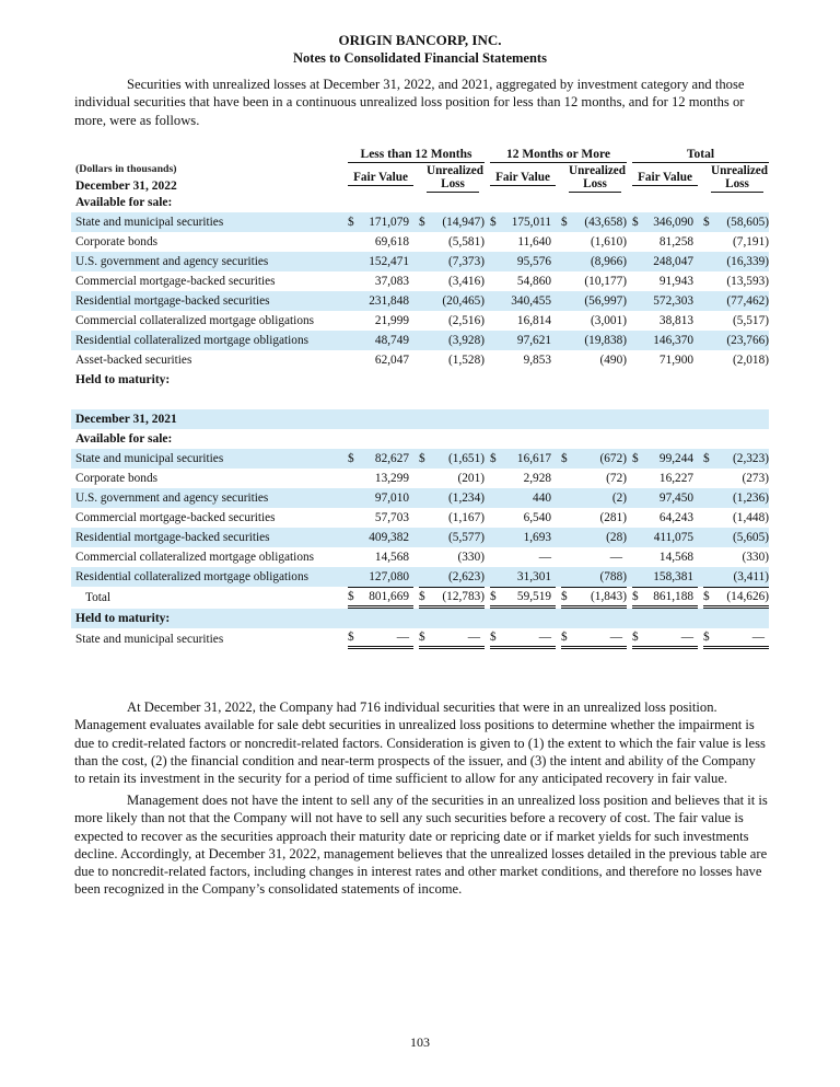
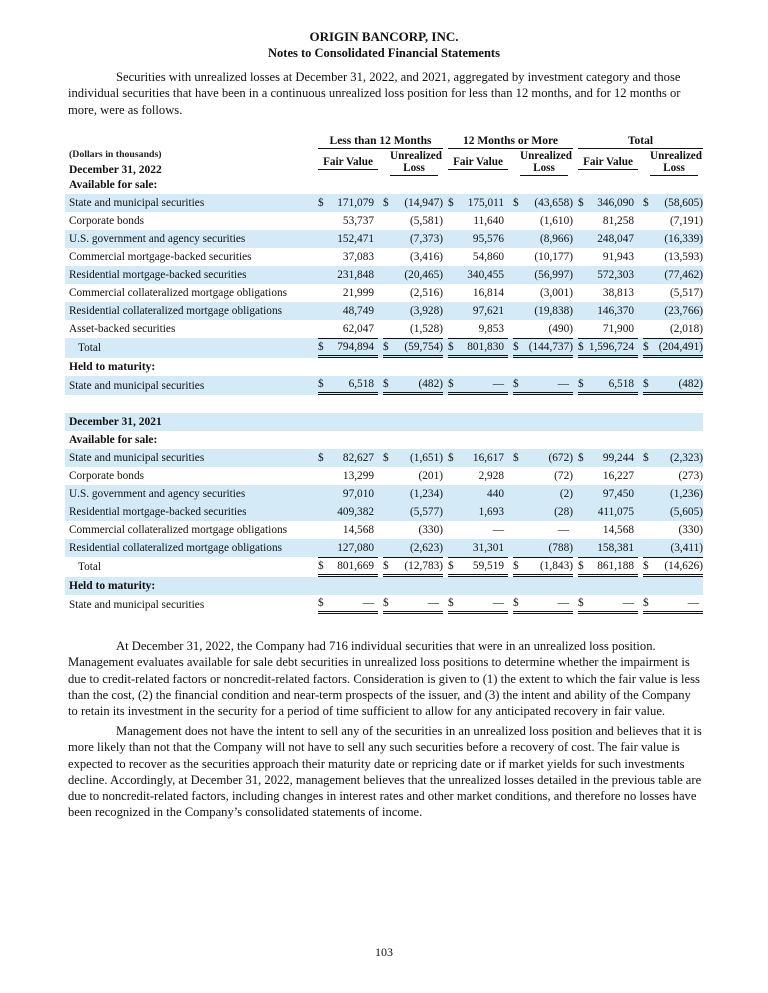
  ORIGIN BANCORP, INC.
  Notes to Consolidated Financial Statements
  Securities with unrealized losses at December 31, 2022, and 2021, aggregated by investment category and those individual securities that have been in a continuous unrealized loss position for less than 12 months, and for 12 months or more, were as follows.
  	Less than 12 Months	12 Months or More	Total
  (Dollars in thousands) December 31, 2022	Fair Value	Unrealized Loss	Fair Value	Unrealized Loss	Fair Value	Unrealized Loss
  Available for sale:
  State and municipal securities	$ 171,079	$ (14,947)	$ 175,011	$ (43,658)	$ 346,090	$ (58,605)
- Corporate bonds	69,618	(5,581)	11,640	(1,610)	81,258	(7,191)
+ Corporate bonds	53,737	(5,581)	11,640	(1,610)	81,258	(7,191)
  U.S. government and agency securities	152,471	(7,373)	95,576	(8,966)	248,047	(16,339)
  Commercial mortgage-backed securities	37,083	(3,416)	54,860	(10,177)	91,943	(13,593)
  Residential mortgage-backed securities	231,848	(20,465)	340,455	(56,997)	572,303	(77,462)
  Commercial collateralized mortgage obligations	21,999	(2,516)	16,814	(3,001)	38,813	(5,517)
  Residential collateralized mortgage obligations	48,749	(3,928)	97,621	(19,838)	146,370	(23,766)
  Asset-backed securities	62,047	(1,528)	9,853	(490)	71,900	(2,018)
+ Total	$ 794,894	$ (59,754)	$ 801,830	$ (144,737)	$ 1,596,724	$ (204,491)
  Held to maturity:
+ State and municipal securities	$ 6,518	$ (482)	$ —	$ —	$ 6,518	$ (482)
  December 31, 2021
  Available for sale:
  State and municipal securities	$ 82,627	$ (1,651)	$ 16,617	$ (672)	$ 99,244	$ (2,323)
  Corporate bonds	13,299	(201)	2,928	(72)	16,227	(273)
  U.S. government and agency securities	97,010	(1,234)	440	(2)	97,450	(1,236)
- Commercial mortgage-backed securities	57,703	(1,167)	6,540	(281)	64,243	(1,448)
  Residential mortgage-backed securities	409,382	(5,577)	1,693	(28)	411,075	(5,605)
  Commercial collateralized mortgage obligations	14,568	(330)	—	—	14,568	(330)
  Residential collateralized mortgage obligations	127,080	(2,623)	31,301	(788)	158,381	(3,411)
  Total	$ 801,669	$ (12,783)	$ 59,519	$ (1,843)	$ 861,188	$ (14,626)
  Held to maturity:
  State and municipal securities	$ —	$ —	$ —	$ —	$ —	$ —
  At December 31, 2022, the Company had 716 individual securities that were in an unrealized loss position. Management evaluates available for sale debt securities in unrealized loss positions to determine whether the impairment is due to credit-related factors or noncredit-related factors. Consideration is given to (1) the extent to which the fair value is less than the cost, (2) the financial condition and near-term prospects of the issuer, and (3) the intent and ability of the Company to retain its investment in the security for a period of time sufficient to allow for any anticipated recovery in fair value.
  Management does not have the intent to sell any of the securities in an unrealized loss position and believes that it is more likely than not that the Company will not have to sell any such securities before a recovery of cost. The fair value is expected to recover as the securities approach their maturity date or repricing date or if market yields for such investments decline. Accordingly, at December 31, 2022, management believes that the unrealized losses detailed in the previous table are due to noncredit-related factors, including changes in interest rates and other market conditions, and therefore no losses have been recognized in the Company’s consolidated statements of income.
  103
